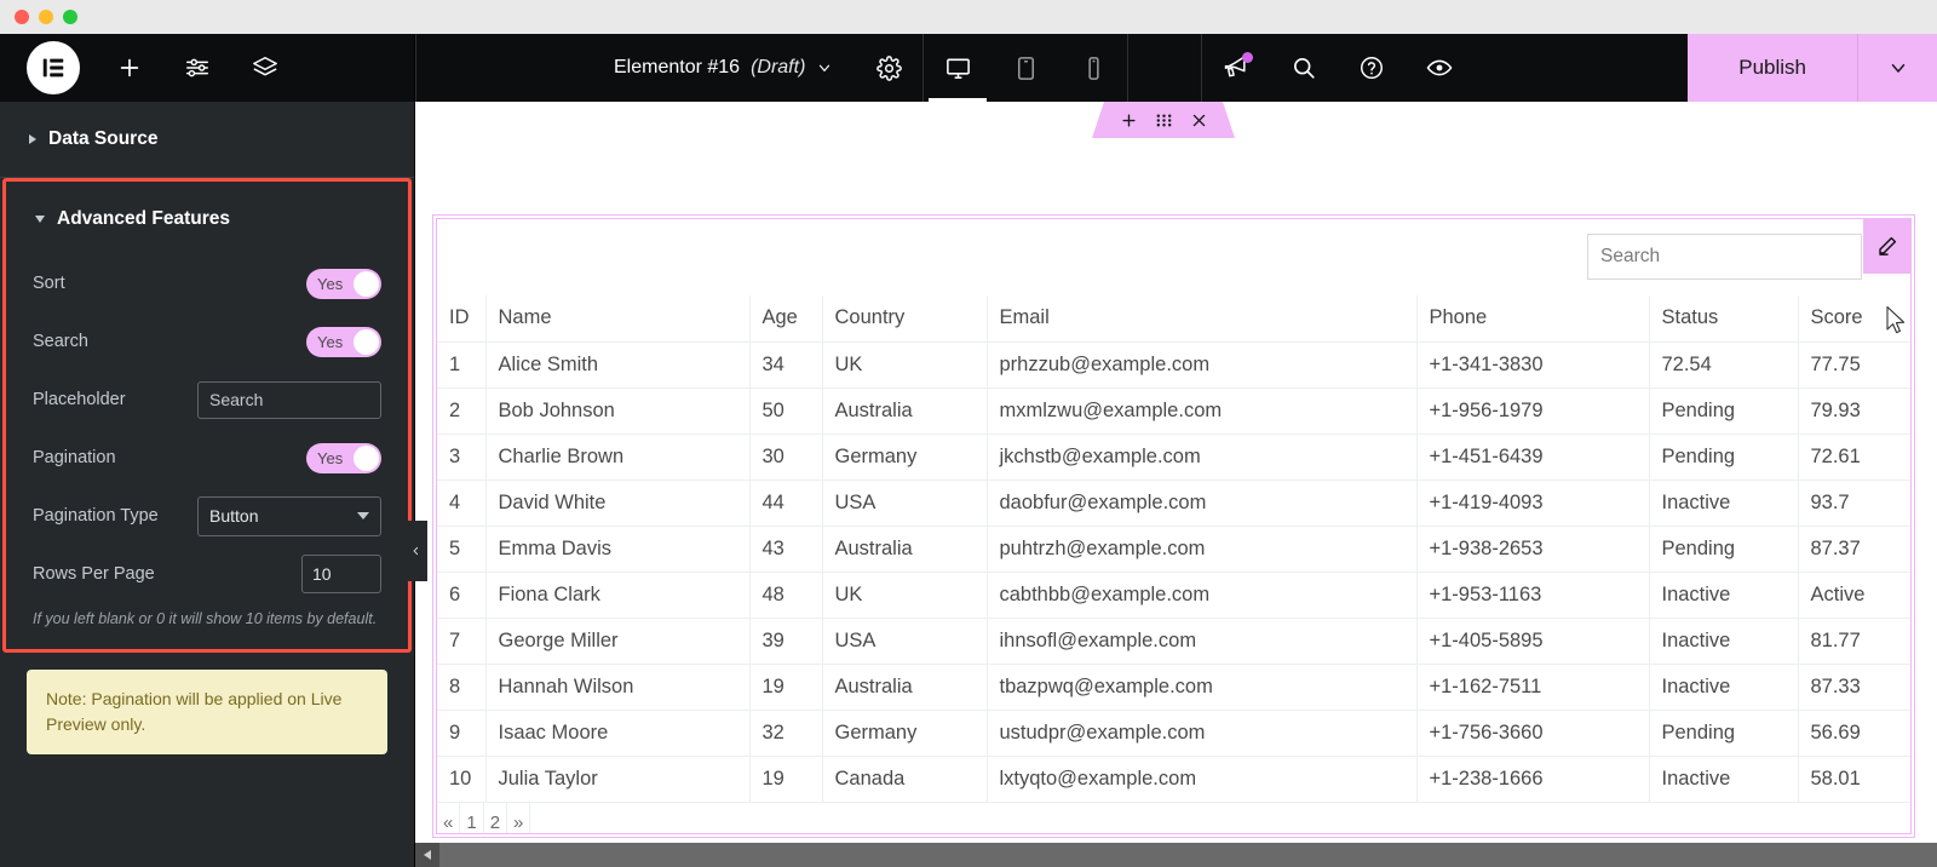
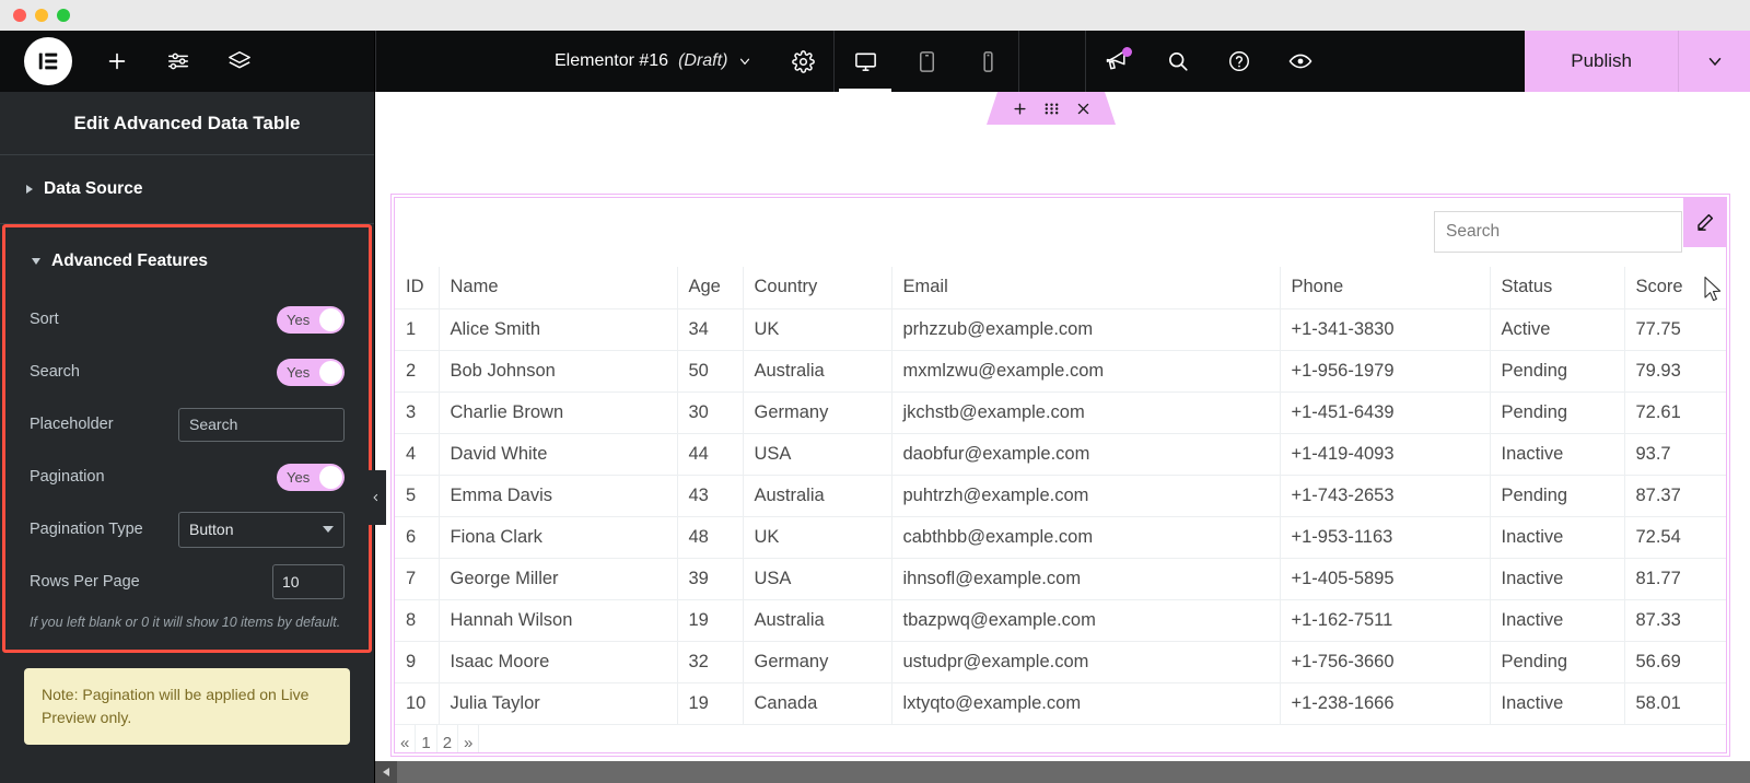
+ Edit Advanced Data Table
  Data Source
  Advanced Features
  Sort
  Yes
  Search
  Yes
  Placeholder
  Search
  Pagination
  Yes
  Pagination Type
  Button
  Rows Per Page
  10
  If you left blank or 0 it will show 10 items by default.
  Note: Pagination will be applied on Live Preview only.
  Elementor #16
  (Draft)
  Publish
  Search
  ID	Name	Age	Country	Email	Phone	Status	Score
- 1	Alice Smith	34	UK	prhzzub@example.com	+1-341-3830	72.54	77.75
+ 1	Alice Smith	34	UK	prhzzub@example.com	+1-341-3830	Active	77.75
  2	Bob Johnson	50	Australia	mxmlzwu@example.com	+1-956-1979	Pending	79.93
  3	Charlie Brown	30	Germany	jkchstb@example.com	+1-451-6439	Pending	72.61
  4	David White	44	USA	daobfur@example.com	+1-419-4093	Inactive	93.7
- 5	Emma Davis	43	Australia	puhtrzh@example.com	+1-938-2653	Pending	87.37
+ 5	Emma Davis	43	Australia	puhtrzh@example.com	+1-743-2653	Pending	87.37
- 6	Fiona Clark	48	UK	cabthbb@example.com	+1-953-1163	Inactive	Active
+ 6	Fiona Clark	48	UK	cabthbb@example.com	+1-953-1163	Inactive	72.54
  7	George Miller	39	USA	ihnsofl@example.com	+1-405-5895	Inactive	81.77
  8	Hannah Wilson	19	Australia	tbazpwq@example.com	+1-162-7511	Inactive	87.33
  9	Isaac Moore	32	Germany	ustudpr@example.com	+1-756-3660	Pending	56.69
  10	Julia Taylor	19	Canada	lxtyqto@example.com	+1-238-1666	Inactive	58.01
  «
  1
  2
  »
